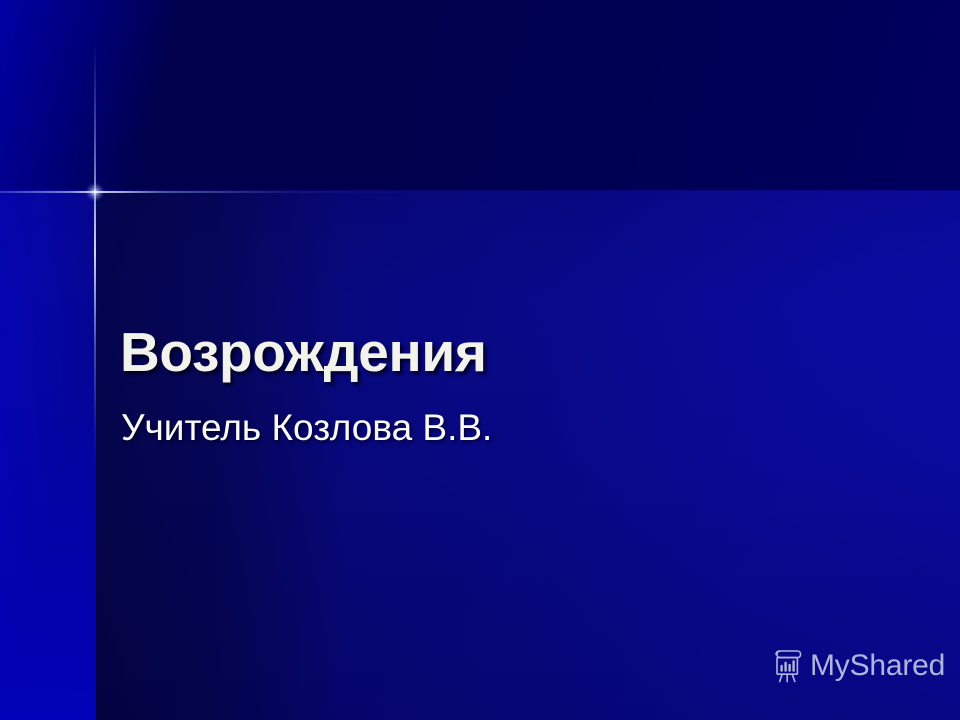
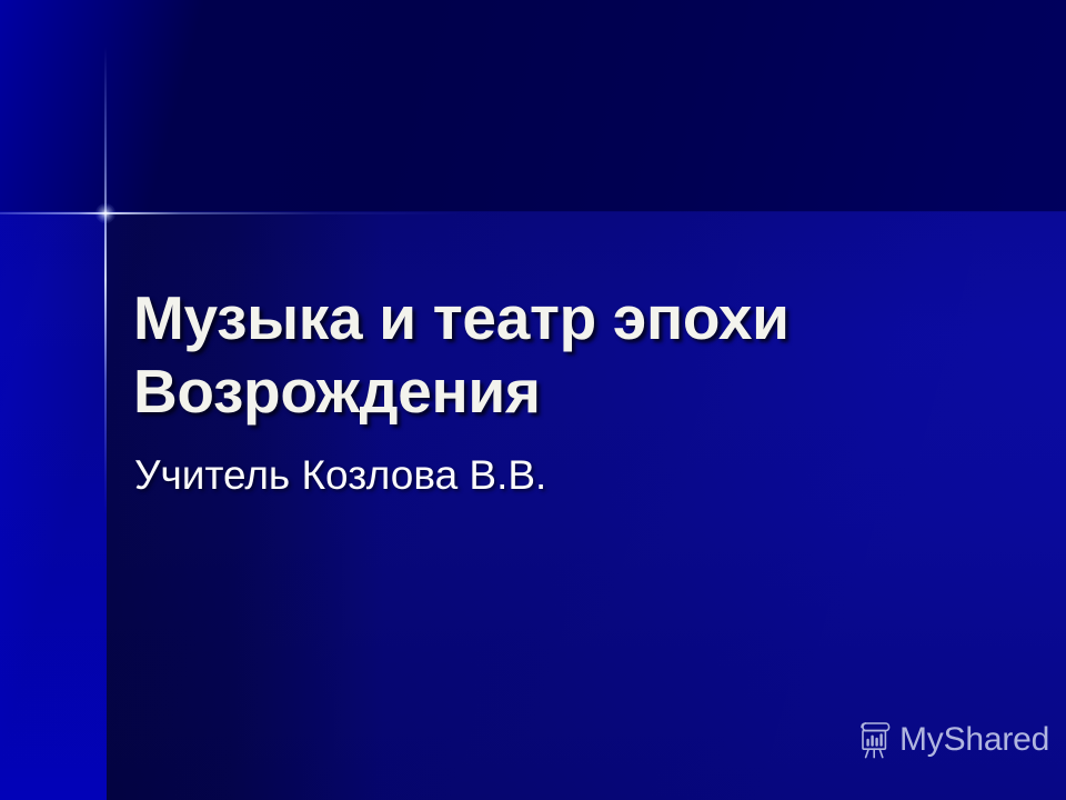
+ Музыка и театр эпохи
  Возрождения
  Учитель Козлова В.В.
  MyShared
